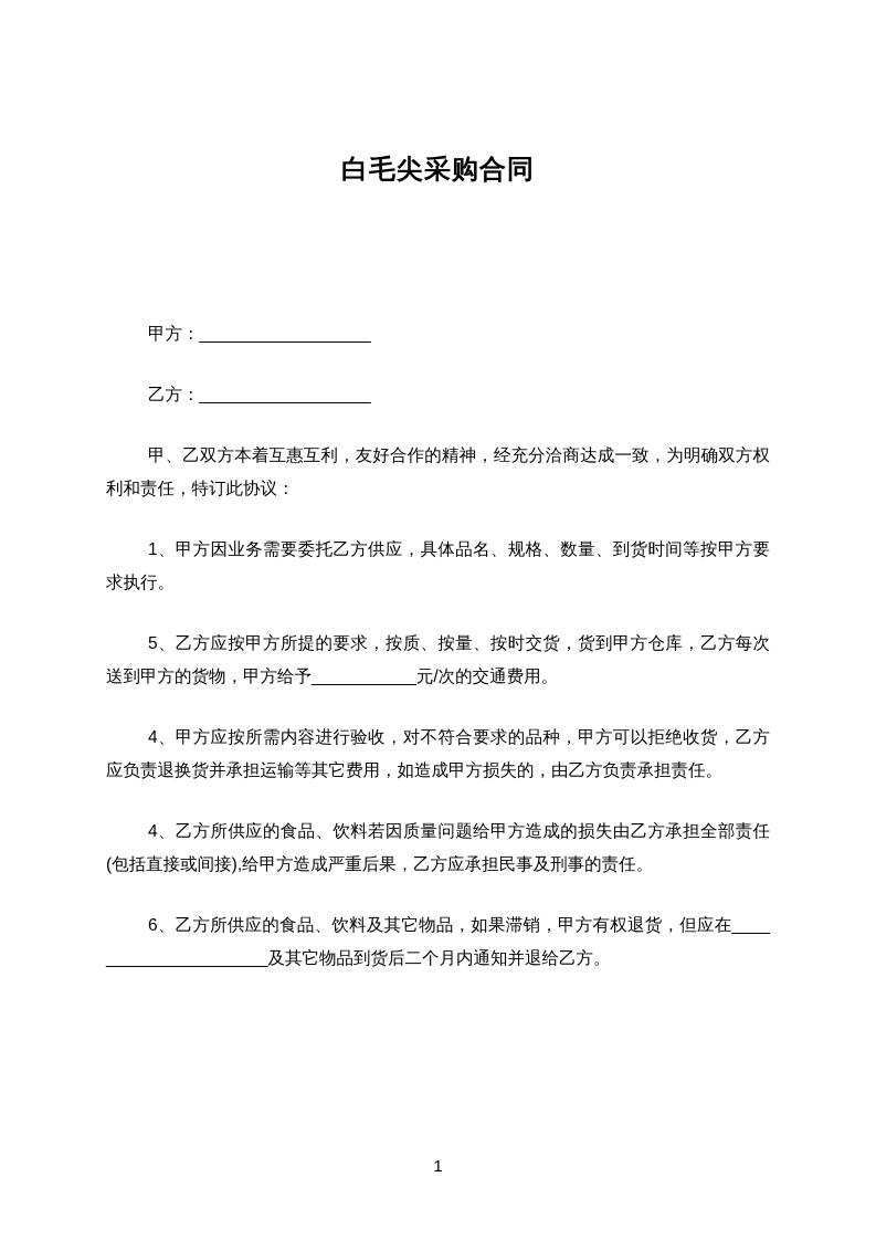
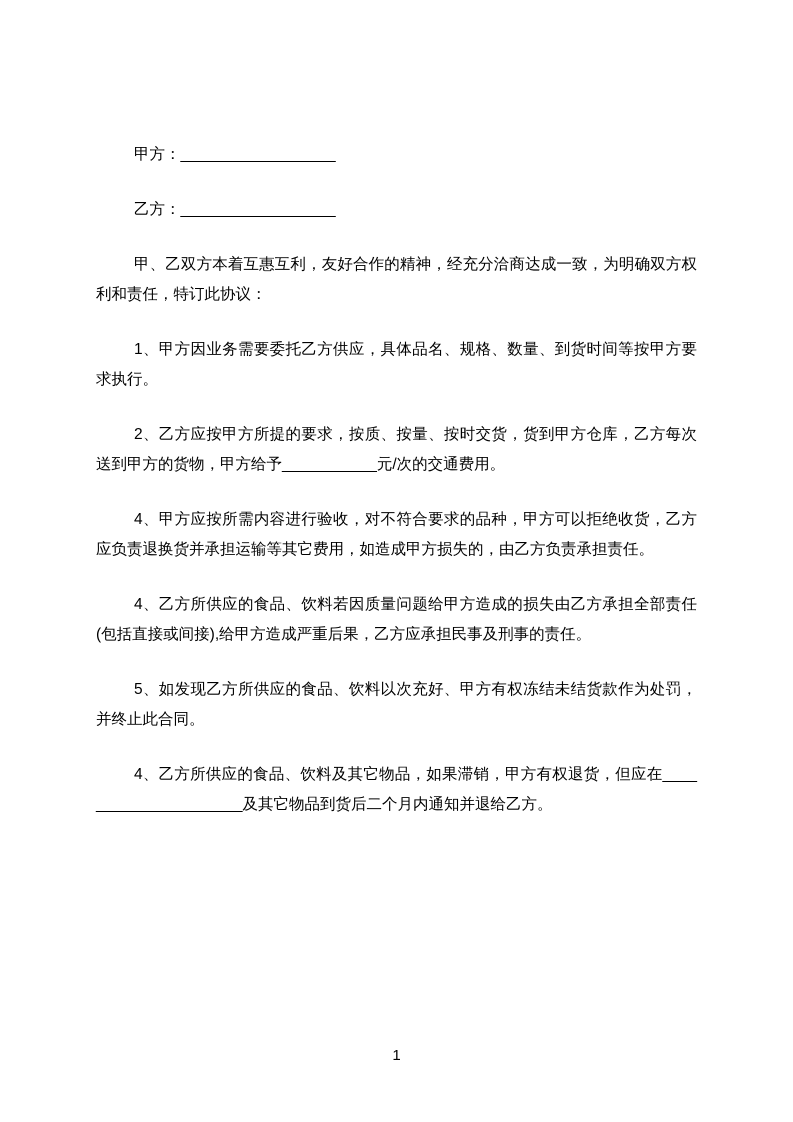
- 白毛尖采购合同
  甲方：__________________
  乙方：__________________
  甲、乙双方本着互惠互利，友好合作的精神，经充分洽商达成一致，为明确双方权利和责任，特订此协议：
  1、甲方因业务需要委托乙方供应，具体品名、规格、数量、到货时间等按甲方要求执行。
- 5、乙方应按甲方所提的要求，按质、按量、按时交货，货到甲方仓库，乙方每次送到甲方的货物，甲方给予___________元/次的交通费用。
+ 2、乙方应按甲方所提的要求，按质、按量、按时交货，货到甲方仓库，乙方每次送到甲方的货物，甲方给予___________元/次的交通费用。
  4、甲方应按所需内容进行验收，对不符合要求的品种，甲方可以拒绝收货，乙方应负责退换货并承担运输等其它费用，如造成甲方损失的，由乙方负责承担责任。
  4、乙方所供应的食品、饮料若因质量问题给甲方造成的损失由乙方承担全部责任(包括直接或间接),给甲方造成严重后果，乙方应承担民事及刑事的责任。
+ 5、如发现乙方所供应的食品、饮料以次充好、甲方有权冻结未结货款作为处罚，并终止此合同。
- 6、乙方所供应的食品、饮料及其它物品，如果滞销，甲方有权退货，但应在_____________________及其它物品到货后二个月内通知并退给乙方。
+ 4、乙方所供应的食品、饮料及其它物品，如果滞销，甲方有权退货，但应在_____________________及其它物品到货后二个月内通知并退给乙方。
  1
